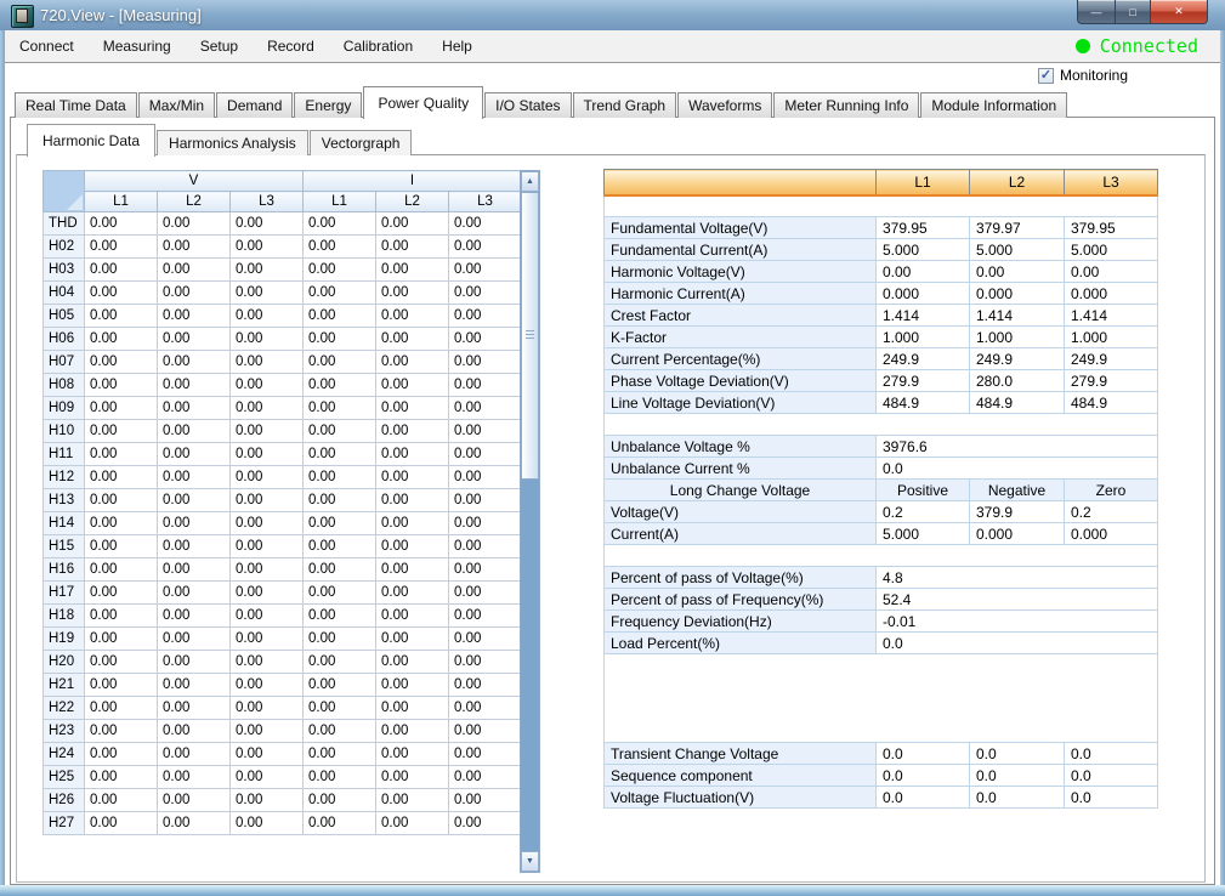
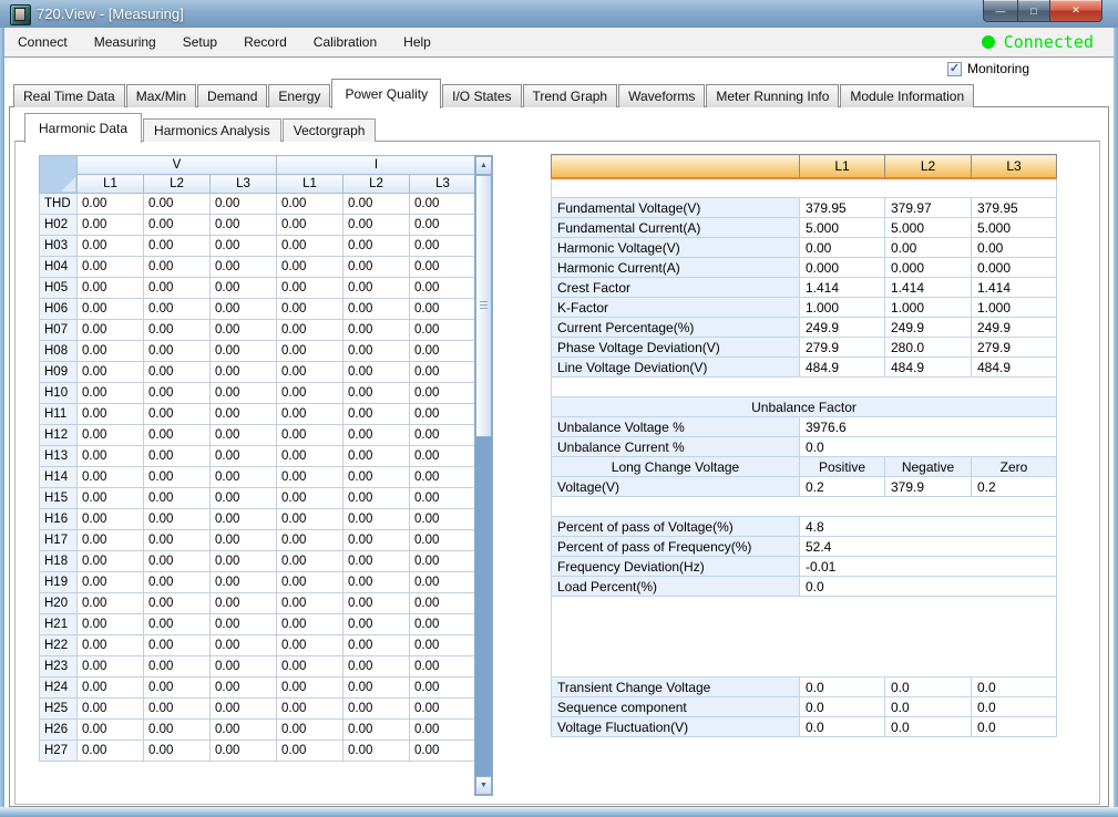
  720.View - [Measuring]
  —
  □
  ✕
  Connect
  Measuring
  Setup
  Record
  Calibration
  Help
  Connected
  ✓
  Monitoring
  Real Time Data
  Max/Min
  Demand
  Energy
  Power Quality
  I/O States
  Trend Graph
  Waveforms
  Meter Running Info
  Module Information
  Harmonic Data
  Harmonics Analysis
  Vectorgraph
  	V	I
  L1	L2	L3	L1	L2	L3
  THD	0.00	0.00	0.00	0.00	0.00	0.00
  H02	0.00	0.00	0.00	0.00	0.00	0.00
  H03	0.00	0.00	0.00	0.00	0.00	0.00
  H04	0.00	0.00	0.00	0.00	0.00	0.00
  H05	0.00	0.00	0.00	0.00	0.00	0.00
  H06	0.00	0.00	0.00	0.00	0.00	0.00
  H07	0.00	0.00	0.00	0.00	0.00	0.00
  H08	0.00	0.00	0.00	0.00	0.00	0.00
  H09	0.00	0.00	0.00	0.00	0.00	0.00
  H10	0.00	0.00	0.00	0.00	0.00	0.00
  H11	0.00	0.00	0.00	0.00	0.00	0.00
  H12	0.00	0.00	0.00	0.00	0.00	0.00
  H13	0.00	0.00	0.00	0.00	0.00	0.00
  H14	0.00	0.00	0.00	0.00	0.00	0.00
  H15	0.00	0.00	0.00	0.00	0.00	0.00
  H16	0.00	0.00	0.00	0.00	0.00	0.00
  H17	0.00	0.00	0.00	0.00	0.00	0.00
  H18	0.00	0.00	0.00	0.00	0.00	0.00
  H19	0.00	0.00	0.00	0.00	0.00	0.00
  H20	0.00	0.00	0.00	0.00	0.00	0.00
  H21	0.00	0.00	0.00	0.00	0.00	0.00
  H22	0.00	0.00	0.00	0.00	0.00	0.00
  H23	0.00	0.00	0.00	0.00	0.00	0.00
  H24	0.00	0.00	0.00	0.00	0.00	0.00
  H25	0.00	0.00	0.00	0.00	0.00	0.00
  H26	0.00	0.00	0.00	0.00	0.00	0.00
  H27	0.00	0.00	0.00	0.00	0.00	0.00
  	L1	L2	L3
  Fundamental Voltage(V)	379.95	379.97	379.95
  Fundamental Current(A)	5.000	5.000	5.000
  Harmonic Voltage(V)	0.00	0.00	0.00
  Harmonic Current(A)	0.000	0.000	0.000
  Crest Factor	1.414	1.414	1.414
  K-Factor	1.000	1.000	1.000
  Current Percentage(%)	249.9	249.9	249.9
  Phase Voltage Deviation(V)	279.9	280.0	279.9
  Line Voltage Deviation(V)	484.9	484.9	484.9
+ Unbalance Factor
  Unbalance Voltage %	3976.6
  Unbalance Current %	0.0
  Long Change Voltage	Positive	Negative	Zero
  Voltage(V)	0.2	379.9	0.2
- Current(A)	5.000	0.000	0.000
  Percent of pass of Voltage(%)	4.8
  Percent of pass of Frequency(%)	52.4
  Frequency Deviation(Hz)	-0.01
  Load Percent(%)	0.0
  Transient Change Voltage	0.0	0.0	0.0
  Sequence component	0.0	0.0	0.0
  Voltage Fluctuation(V)	0.0	0.0	0.0
